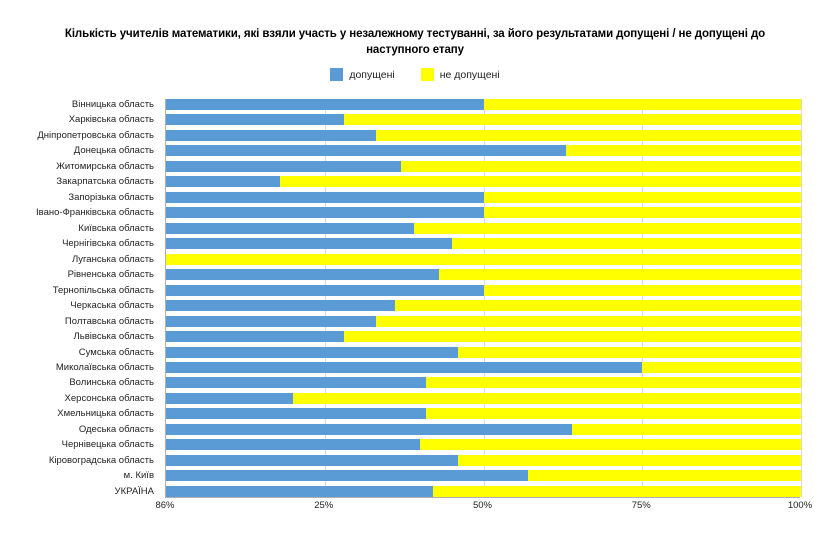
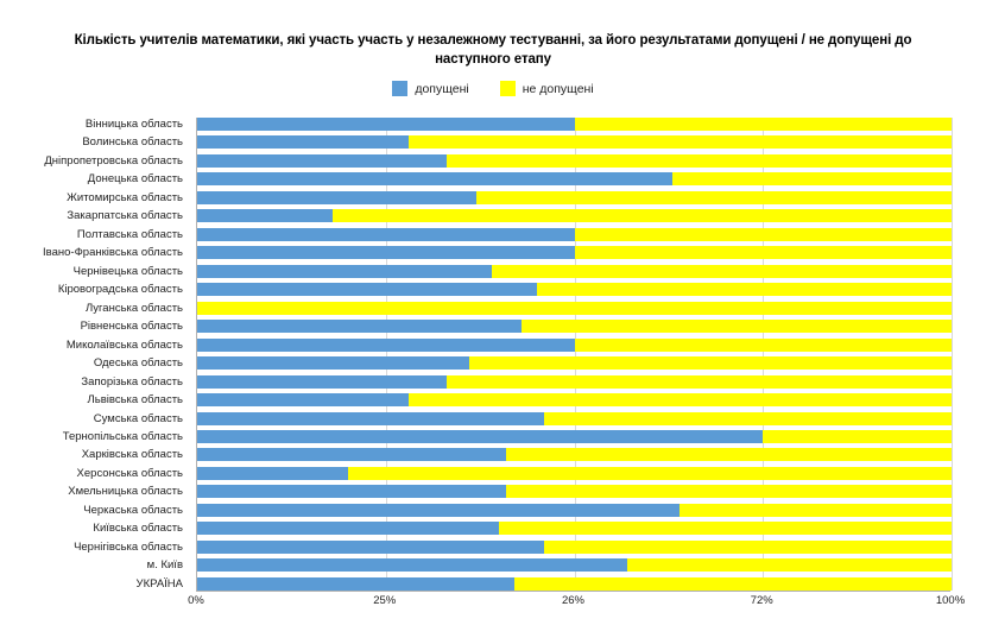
- Кількість учителів математики, які взяли участь у незалежному тестуванні, за його результатами допущені / не допущені до наступного етапу
+ Кількість учителів математики, які участь участь у незалежному тестуванні, за його результатами допущені / не допущені до наступного етапу
  допущені
  не допущені
  Вінницька область
- Харківська область
+ Волинська область
  Дніпропетровська область
  Донецька область
  Житомирська область
  Закарпатська область
- Запорізька область
+ Полтавська область
  Івано-Франківська область
- Київська область
+ Чернівецька область
- Чернігівська область
+ Кіровоградська область
  Луганська область
  Рівненська область
- Тернопільська область
+ Миколаївська область
- Черкаська область
+ Одеська область
- Полтавська область
+ Запорізька область
  Львівська область
  Сумська область
- Миколаївська область
+ Тернопільська область
- Волинська область
+ Харківська область
  Херсонська область
  Хмельницька область
- Одеська область
+ Черкаська область
- Чернівецька область
+ Київська область
- Кіровоградська область
+ Чернігівська область
  м. Київ
  УКРАЇНА
- 86%
+ 0%
  25%
- 50%
+ 26%
- 75%
+ 72%
  100%
